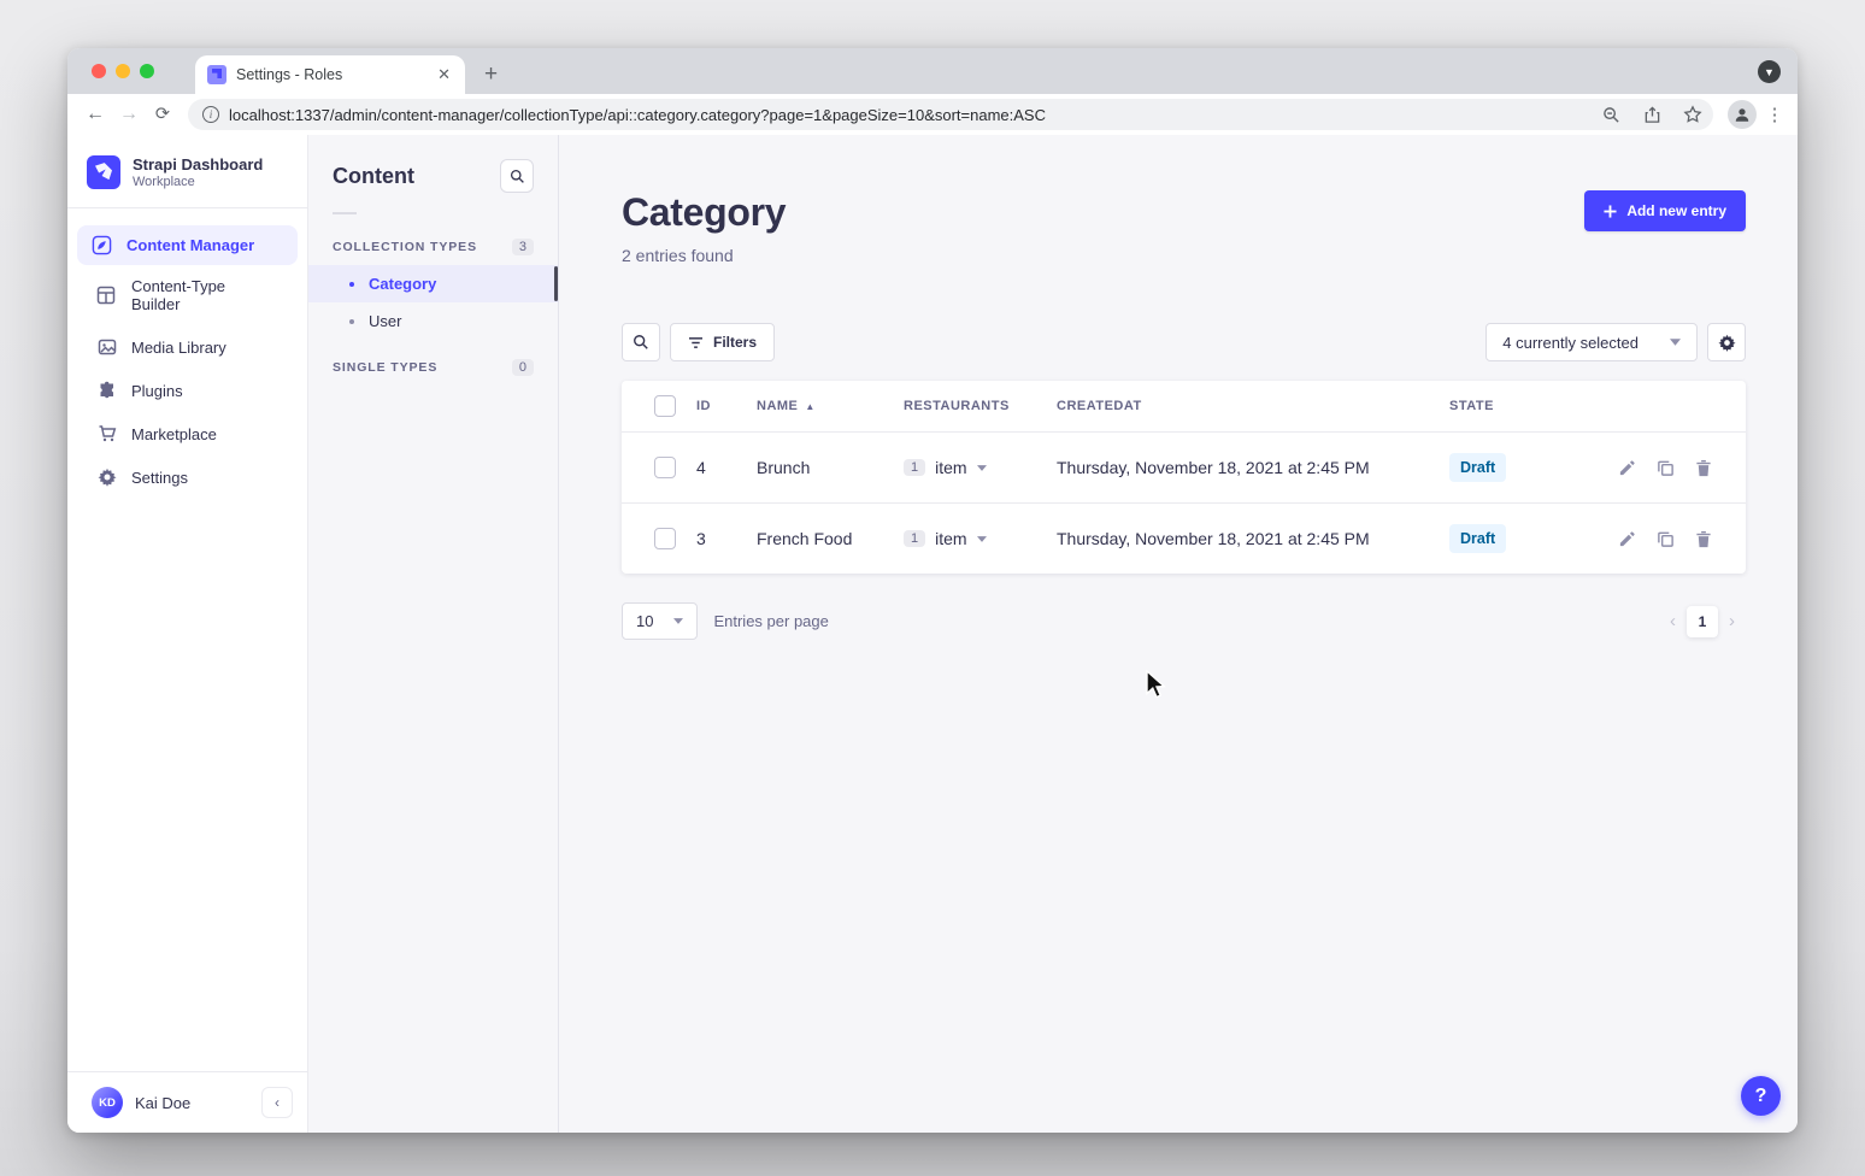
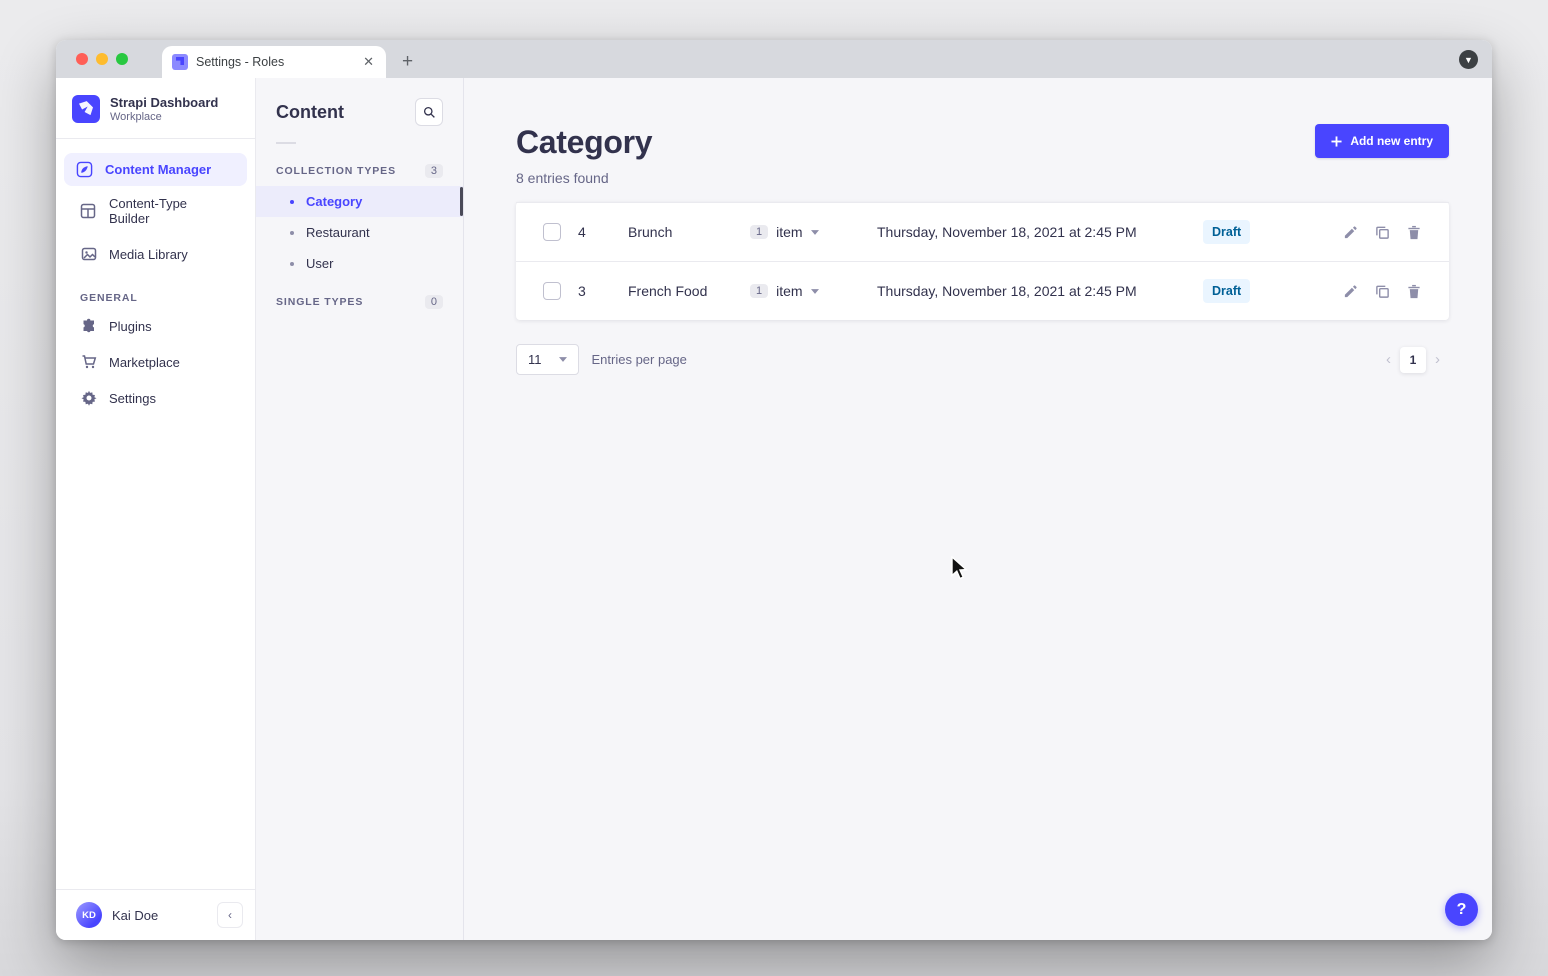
  Settings - Roles
  ✕
  +
  ▼
- ←
- →
- ⟳
- i
- localhost:1337/admin/content-manager/collectionType/api::category.category?page=1&pageSize=10&sort=name:ASC
- ⋮
  Strapi Dashboard
  Workplace
  Content Manager
  Content-Type Builder
  Media Library
+ GENERAL
  Plugins
  Marketplace
  Settings
  KD
  Kai Doe
  ‹
  Content
  COLLECTION TYPES
  3
  Category
+ Restaurant
  User
  SINGLE TYPES
  0
  Category
- 2 entries found
+ 8 entries found
  Add new entry
- Filters
- 4 currently selected
- ID
- NAME
- ▲
- RESTAURANTS
- CREATEDAT
- STATE
  4
  Brunch
  1
  item
  Thursday, November 18, 2021 at 2:45 PM
  Draft
  3
  French Food
  1
  item
  Thursday, November 18, 2021 at 2:45 PM
  Draft
- 10
+ 11
  Entries per page
  ‹
  1
  ›
  ?
